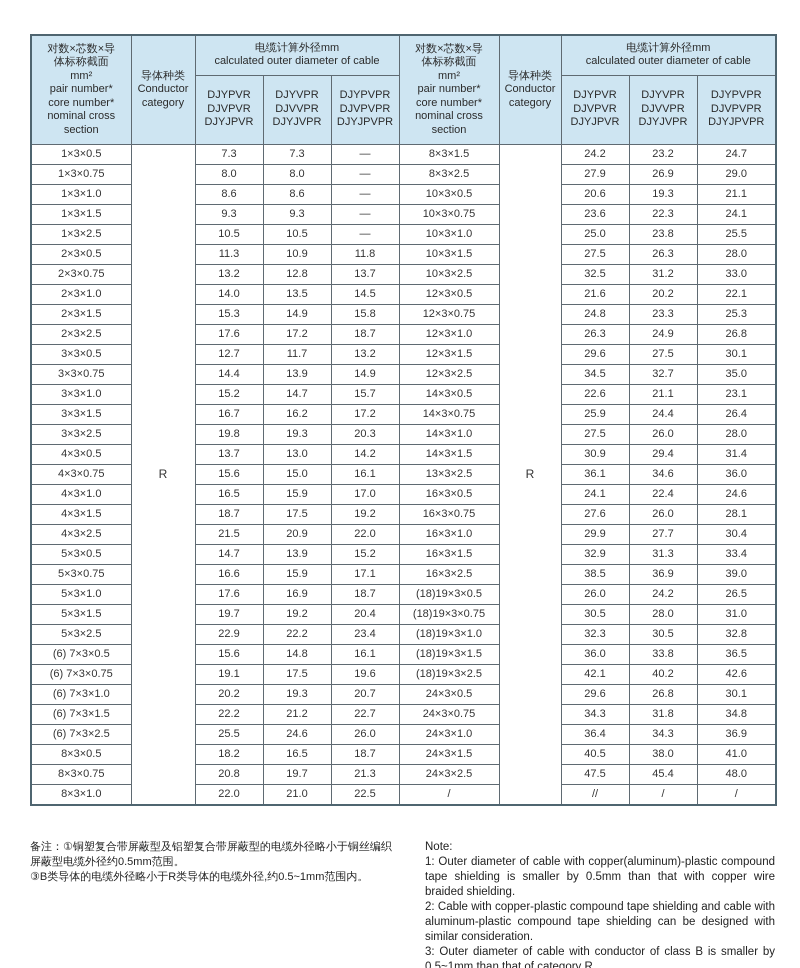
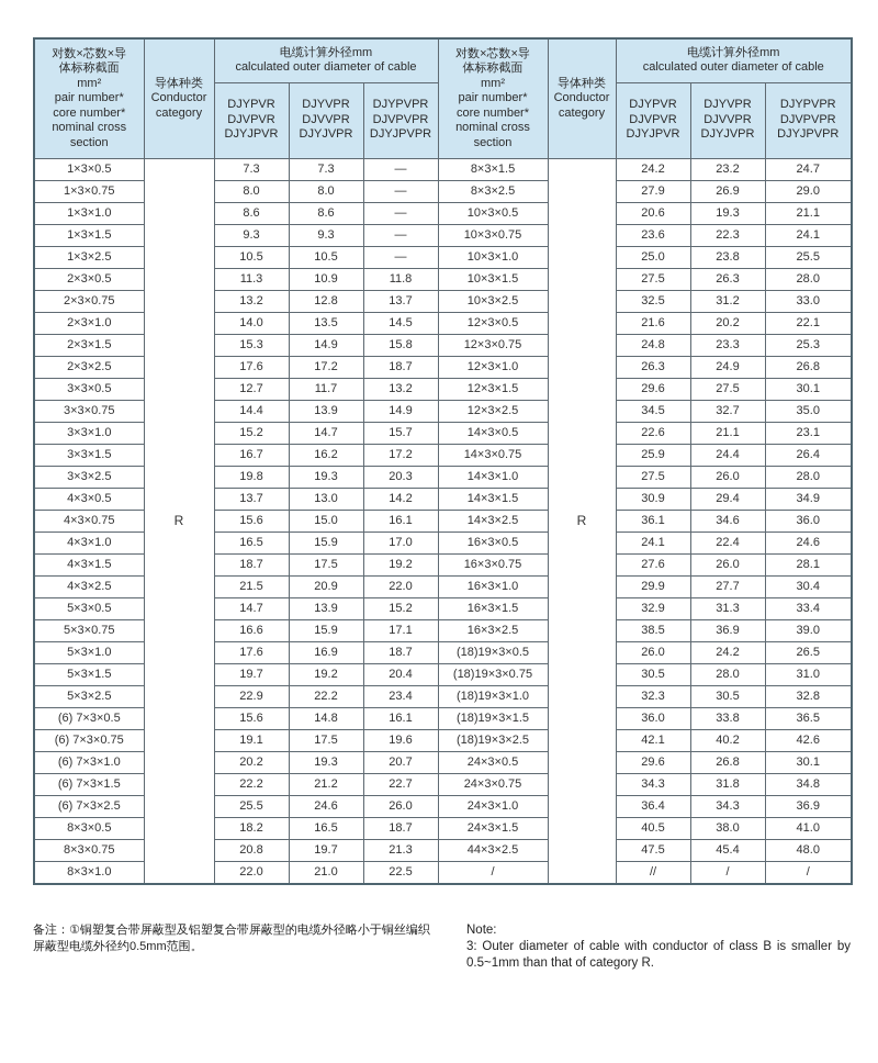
  对数×芯数×导 体标称截面 mm² pair number* core number* nominal cross section	导体种类 Conductor category	电缆计算外径mm calculated outer diameter of cable	对数×芯数×导 体标称截面 mm² pair number* core number* nominal cross section	导体种类 Conductor category	电缆计算外径mm calculated outer diameter of cable
  DJYPVR DJVPVR DJYJPVR	DJYVPR DJVVPR DJYJVPR	DJYPVPR DJVPVPR DJYJPVPR	DJYPVR DJVPVR DJYJPVR	DJYVPR DJVVPR DJYJVPR	DJYPVPR DJVPVPR DJYJPVPR
  1×3×0.5	R	7.3	7.3	—	8×3×1.5	R	24.2	23.2	24.7
  1×3×0.75	8.0	8.0	—	8×3×2.5	27.9	26.9	29.0
  1×3×1.0	8.6	8.6	—	10×3×0.5	20.6	19.3	21.1
  1×3×1.5	9.3	9.3	—	10×3×0.75	23.6	22.3	24.1
  1×3×2.5	10.5	10.5	—	10×3×1.0	25.0	23.8	25.5
  2×3×0.5	11.3	10.9	11.8	10×3×1.5	27.5	26.3	28.0
  2×3×0.75	13.2	12.8	13.7	10×3×2.5	32.5	31.2	33.0
  2×3×1.0	14.0	13.5	14.5	12×3×0.5	21.6	20.2	22.1
  2×3×1.5	15.3	14.9	15.8	12×3×0.75	24.8	23.3	25.3
  2×3×2.5	17.6	17.2	18.7	12×3×1.0	26.3	24.9	26.8
  3×3×0.5	12.7	11.7	13.2	12×3×1.5	29.6	27.5	30.1
  3×3×0.75	14.4	13.9	14.9	12×3×2.5	34.5	32.7	35.0
  3×3×1.0	15.2	14.7	15.7	14×3×0.5	22.6	21.1	23.1
  3×3×1.5	16.7	16.2	17.2	14×3×0.75	25.9	24.4	26.4
  3×3×2.5	19.8	19.3	20.3	14×3×1.0	27.5	26.0	28.0
- 4×3×0.5	13.7	13.0	14.2	14×3×1.5	30.9	29.4	31.4
+ 4×3×0.5	13.7	13.0	14.2	14×3×1.5	30.9	29.4	34.9
- 4×3×0.75	15.6	15.0	16.1	13×3×2.5	36.1	34.6	36.0
+ 4×3×0.75	15.6	15.0	16.1	14×3×2.5	36.1	34.6	36.0
  4×3×1.0	16.5	15.9	17.0	16×3×0.5	24.1	22.4	24.6
  4×3×1.5	18.7	17.5	19.2	16×3×0.75	27.6	26.0	28.1
  4×3×2.5	21.5	20.9	22.0	16×3×1.0	29.9	27.7	30.4
  5×3×0.5	14.7	13.9	15.2	16×3×1.5	32.9	31.3	33.4
  5×3×0.75	16.6	15.9	17.1	16×3×2.5	38.5	36.9	39.0
  5×3×1.0	17.6	16.9	18.7	(18)19×3×0.5	26.0	24.2	26.5
  5×3×1.5	19.7	19.2	20.4	(18)19×3×0.75	30.5	28.0	31.0
  5×3×2.5	22.9	22.2	23.4	(18)19×3×1.0	32.3	30.5	32.8
  (6) 7×3×0.5	15.6	14.8	16.1	(18)19×3×1.5	36.0	33.8	36.5
  (6) 7×3×0.75	19.1	17.5	19.6	(18)19×3×2.5	42.1	40.2	42.6
  (6) 7×3×1.0	20.2	19.3	20.7	24×3×0.5	29.6	26.8	30.1
  (6) 7×3×1.5	22.2	21.2	22.7	24×3×0.75	34.3	31.8	34.8
  (6) 7×3×2.5	25.5	24.6	26.0	24×3×1.0	36.4	34.3	36.9
  8×3×0.5	18.2	16.5	18.7	24×3×1.5	40.5	38.0	41.0
- 8×3×0.75	20.8	19.7	21.3	24×3×2.5	47.5	45.4	48.0
+ 8×3×0.75	20.8	19.7	21.3	44×3×2.5	47.5	45.4	48.0
  8×3×1.0	22.0	21.0	22.5	/	//	/	/
  备注：①铜塑复合带屏蔽型及铝塑复合带屏蔽型的电缆外径略小于铜丝编织屏蔽型电缆外径约0.5mm范围。
- ③B类导体的电缆外径略小于R类导体的电缆外径,约0.5~1mm范围内。
  Note:
- 1: Outer diameter of cable with copper(aluminum)-plastic compound tape shielding is smaller by 0.5mm than that with copper wire braided shielding.
- 2: Cable with copper-plastic compound tape shielding and cable with aluminum-plastic compound tape shielding can be designed with similar consideration.
  3: Outer diameter of cable with conductor of class B is smaller by 0.5~1mm than that of category R.
